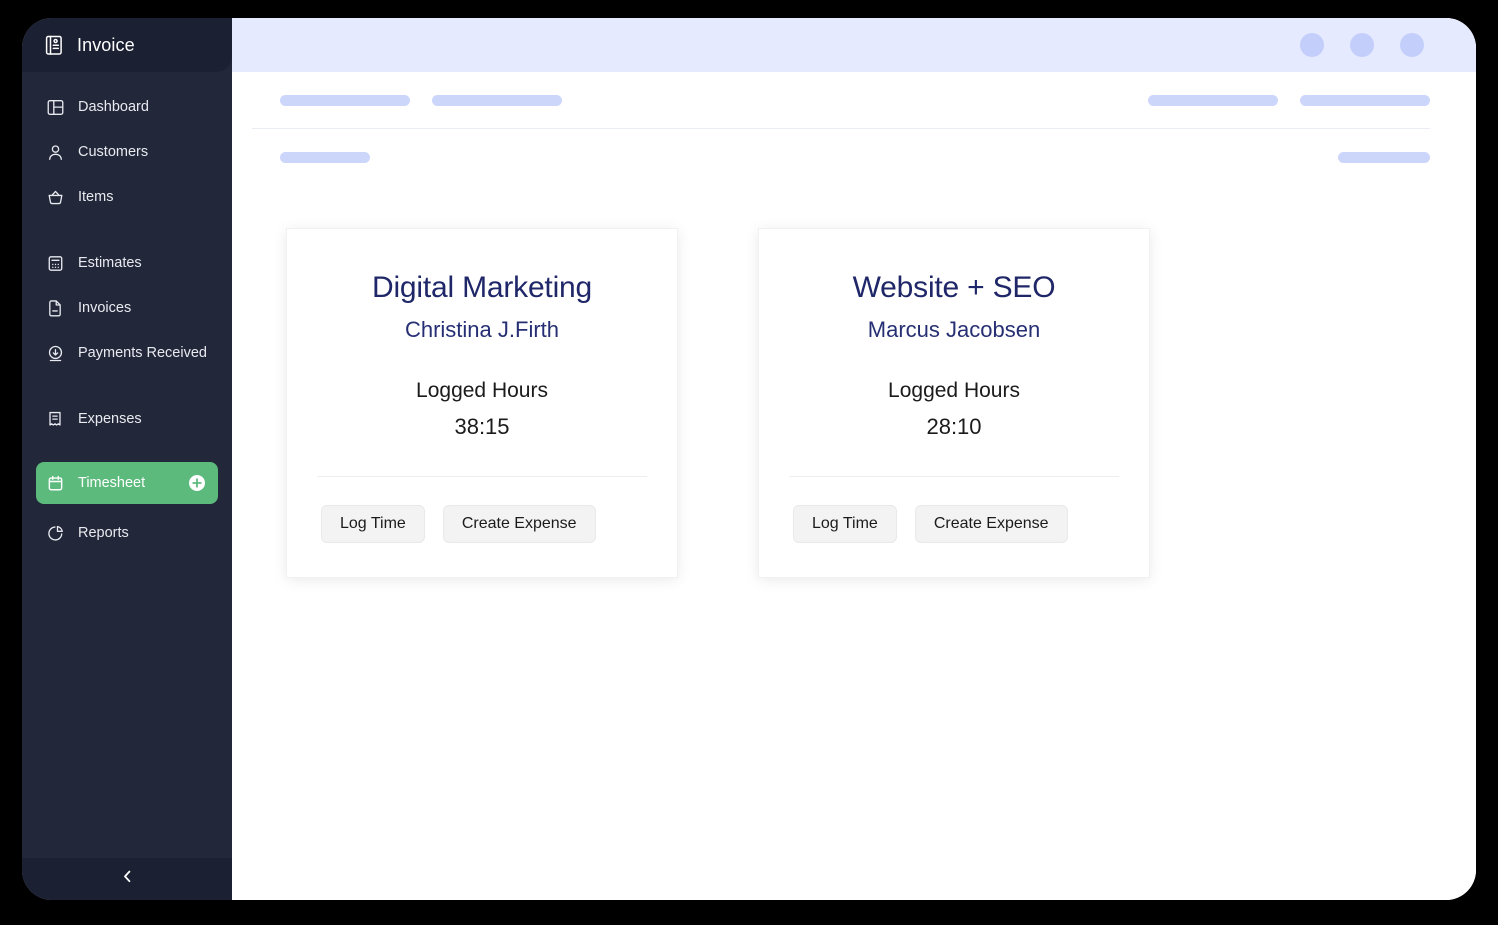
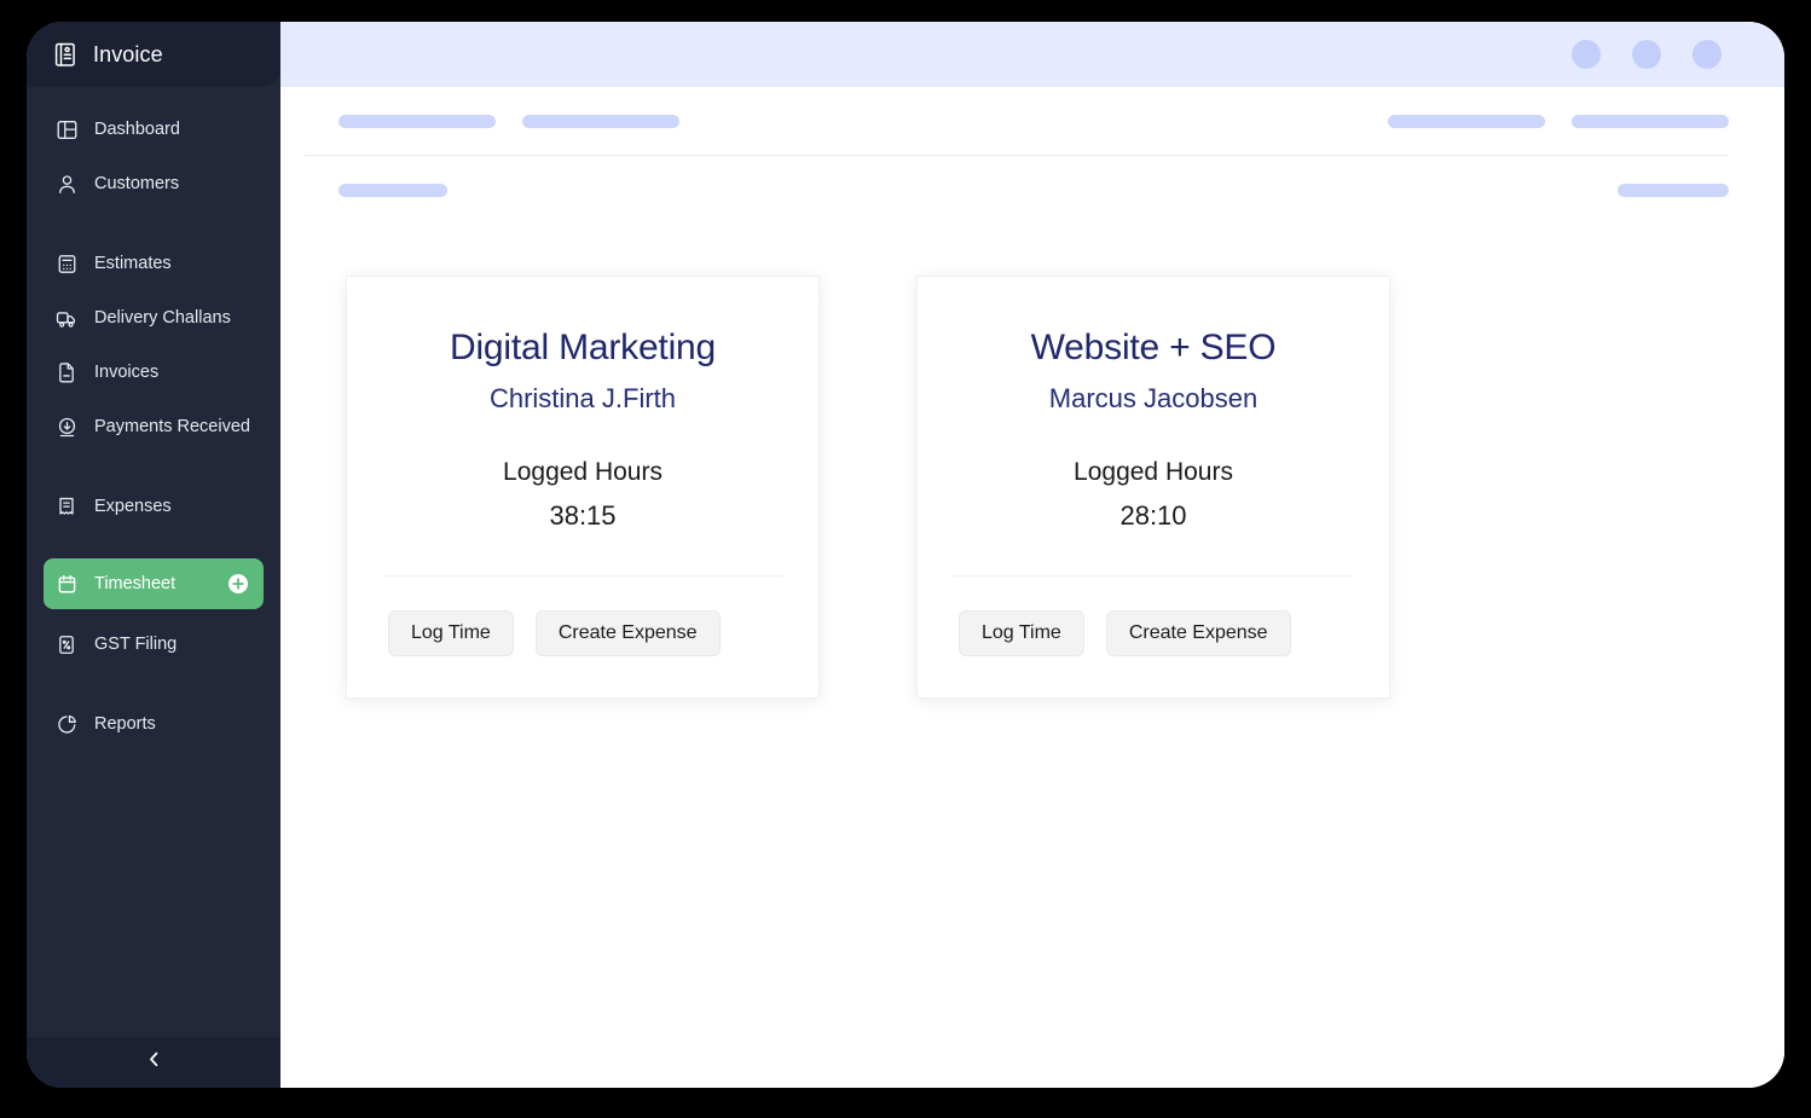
  Invoice
  Dashboard
  Customers
- Items
  Estimates
+ Delivery Challans
  Invoices
  Payments Received
  Expenses
  Timesheet
+ GST Filing
  Reports
  Digital Marketing
  Christina J.Firth
  Logged Hours
  38:15
  Log Time
  Create Expense
  Website + SEO
  Marcus Jacobsen
  Logged Hours
  28:10
  Log Time
  Create Expense
